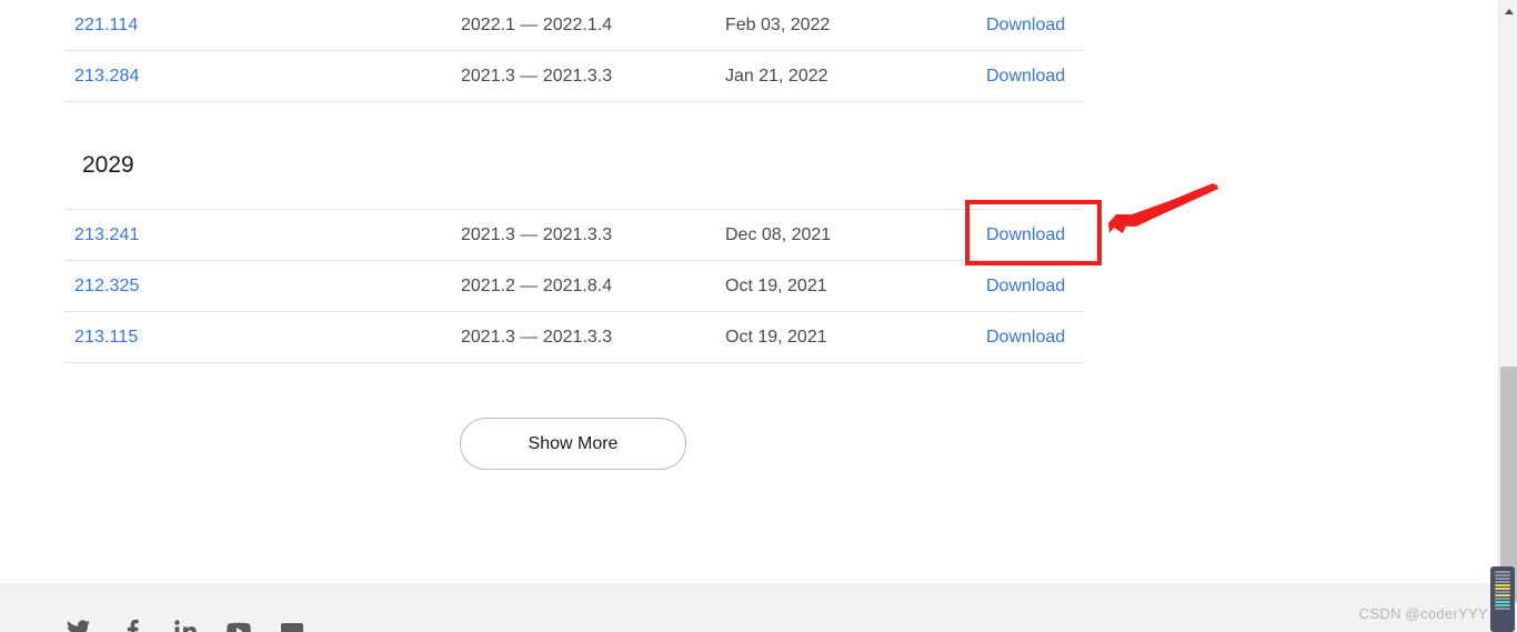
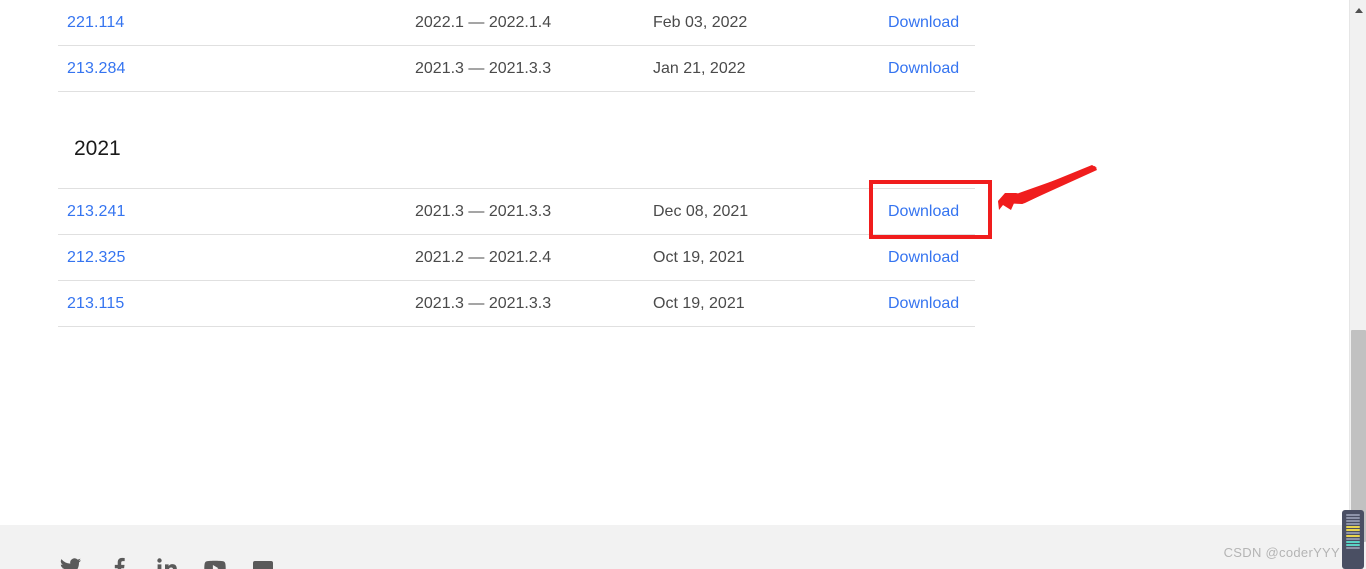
  221.114
  2022.1 — 2022.1.4
  Feb 03, 2022
  Download
  213.284
  2021.3 — 2021.3.3
  Jan 21, 2022
  Download
- 2029
+ 2021
  213.241
  2021.3 — 2021.3.3
  Dec 08, 2021
  Download
  212.325
- 2021.2 — 2021.8.4
+ 2021.2 — 2021.2.4
  Oct 19, 2021
  Download
  213.115
  2021.3 — 2021.3.3
  Oct 19, 2021
  Download
- Show More
  CSDN @coderYYY
